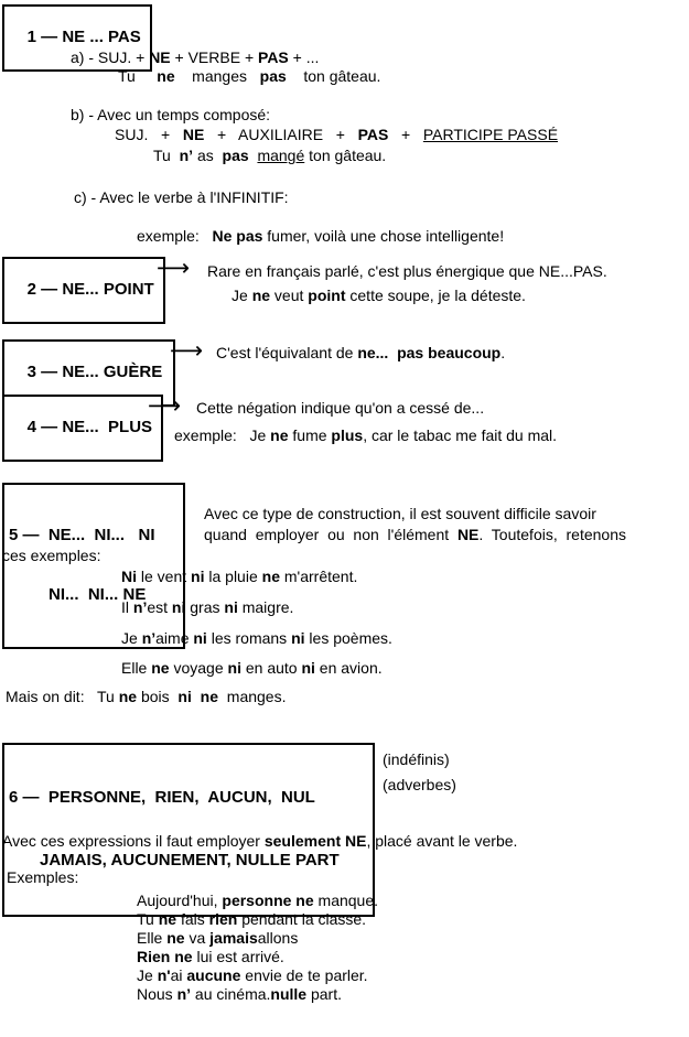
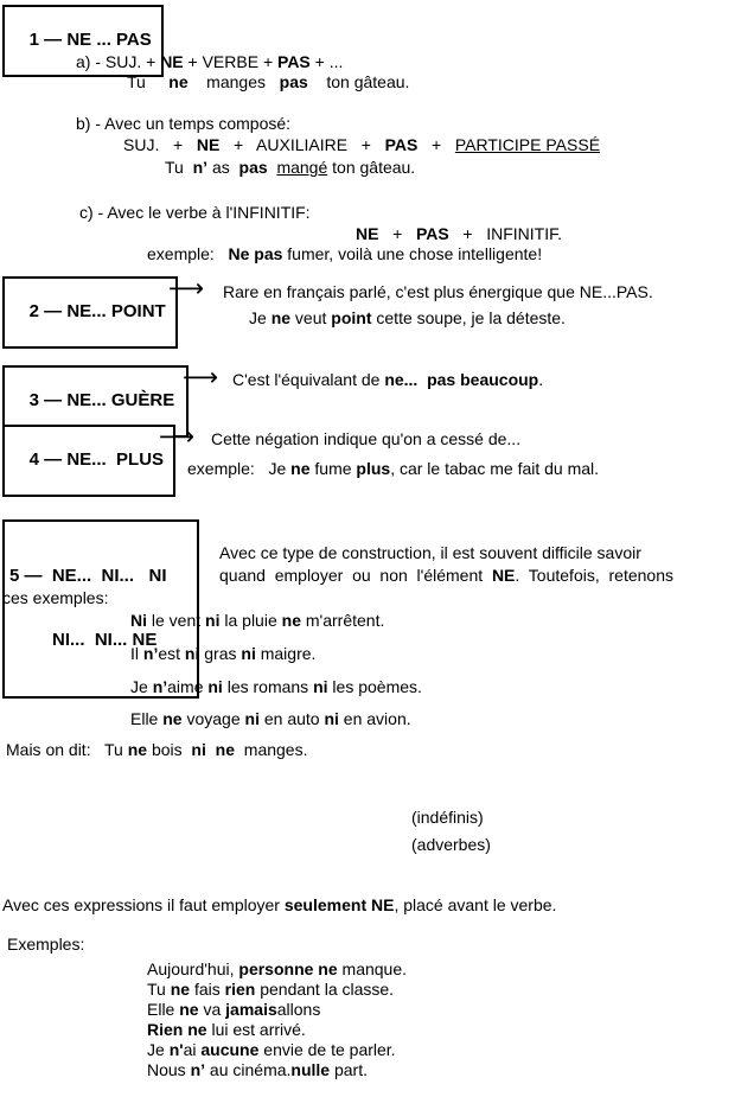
  1 — NE ... PAS
  a) - SUJ. + NE + VERBE + PAS + ...
  Tu ne manges pas ton gâteau.
  b) - Avec un temps composé:
  SUJ. + NE + AUXILIAIRE + PAS + PARTICIPE PASSÉ
  Tu n’ as pas mangé ton gâteau.
  c) - Avec le verbe à l'INFINITIF:
+ NE + PAS + INFINITIF.
  exemple: Ne pas fumer, voilà une chose intelligente!
  2 — NE... POINT
  ⟶
  Rare en français parlé, c'est plus énergique que NE...PAS.
  Je ne veut point cette soupe, je la déteste.
  3 — NE... GUÈRE
  ⟶
  C'est l'équivalant de ne... pas beaucoup.
  4 — NE... PLUS
  ⟶
  Cette négation indique qu'on a cessé de...
  exemple: Je ne fume plus, car le tabac me fait du mal.
  5 — NE... NI... NI
  NI... NI... NE
  Avec ce type de construction, il est souvent difficile savoir
  quand employer ou non l'élément NE. Toutefois, retenons
  ces exemples:
  Ni le vent ni la pluie ne m'arrêtent.
  Il n’est ni gras ni maigre.
  Je n’aime ni les romans ni les poèmes.
  Elle ne voyage ni en auto ni en avion.
  Mais on dit: Tu ne bois ni ne manges.
- 6 — PERSONNE, RIEN, AUCUN, NUL
- JAMAIS, AUCUNEMENT, NULLE PART
  (indéfinis)
  (adverbes)
  Avec ces expressions il faut employer seulement NE, placé avant le verbe.
  Exemples:
  Aujourd'hui, personne ne manque.
  Tu ne fais rien pendant la classe.
  Elle ne va jamaisallons
  Rien ne lui est arrivé.
  Je n'ai aucune envie de te parler.
  Nous n’ au cinéma.nulle part.
